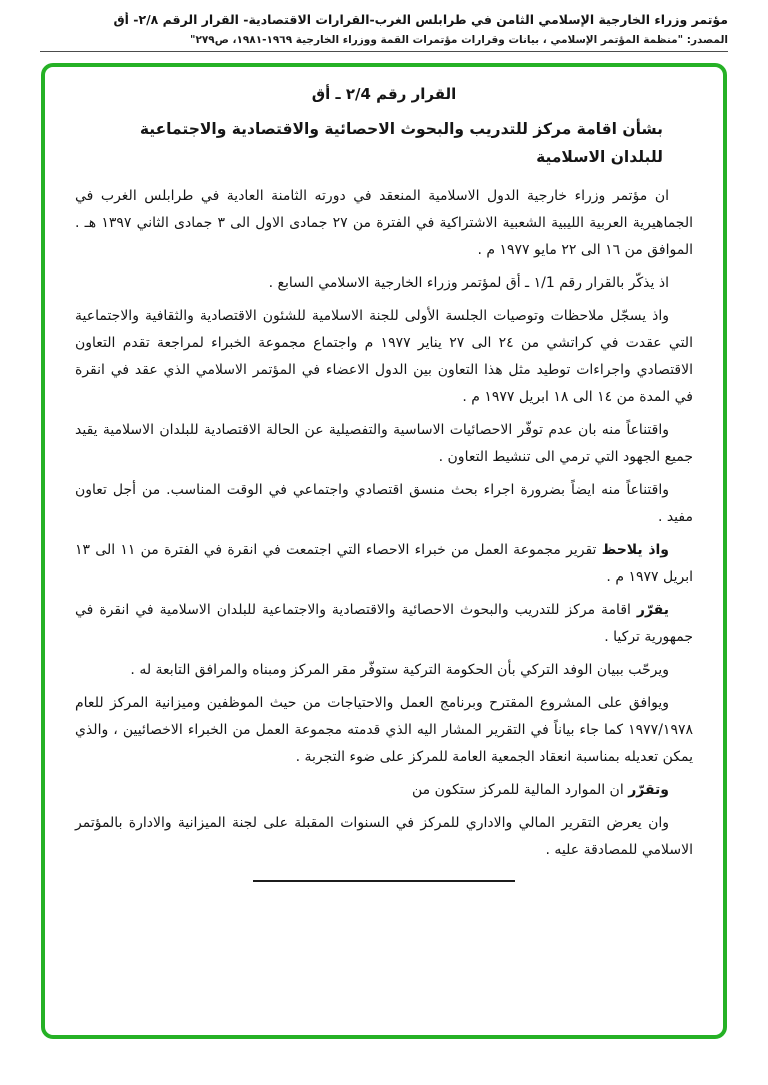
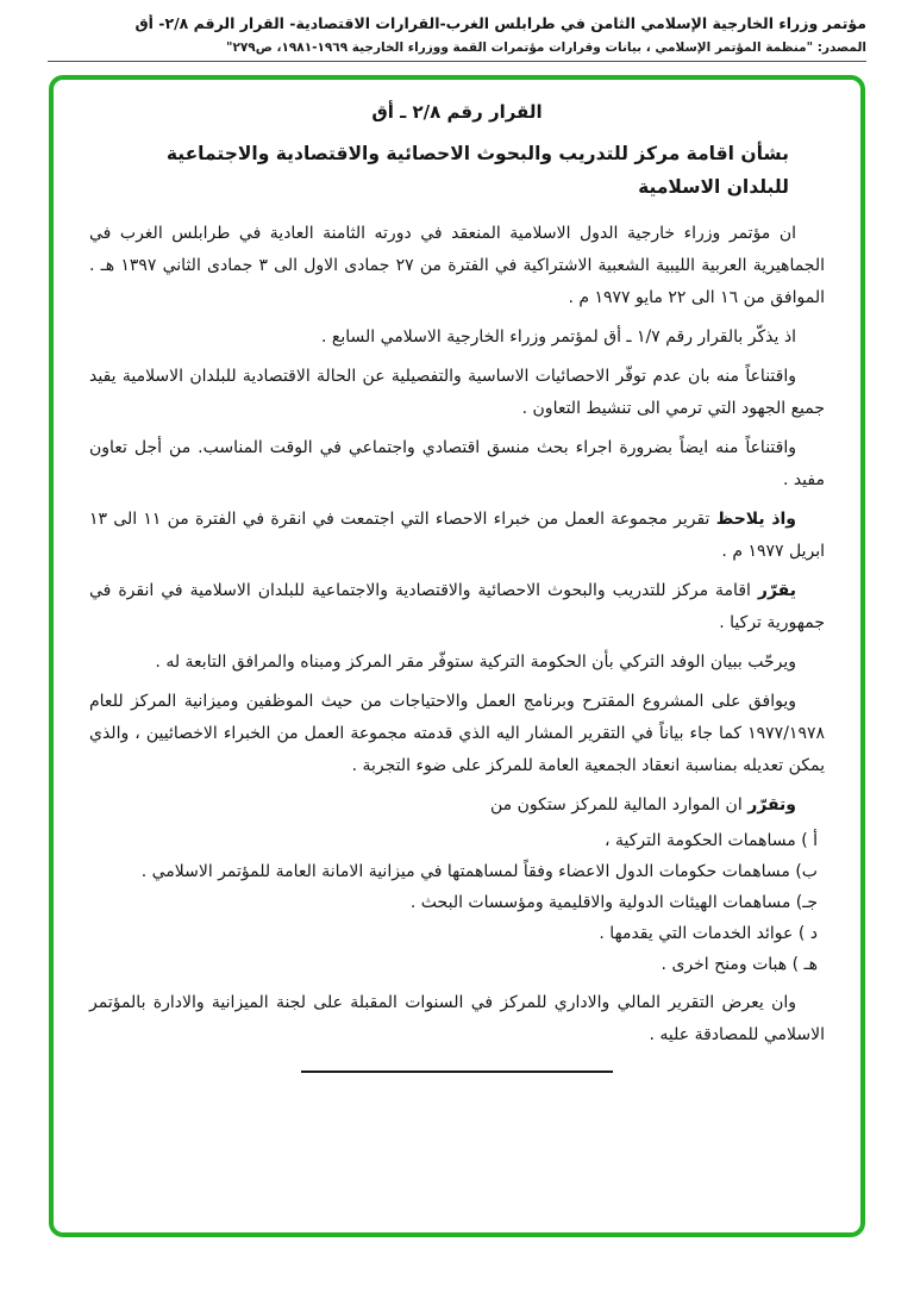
  مؤتمر وزراء الخارجية الإسلامي الثامن في طرابلس الغرب-القرارات الاقتصادية- القرار الرقم ٢/٨- أق
  المصدر: "منظمة المؤتمر الإسلامي ، بيانات وقرارات مؤتمرات القمة ووزراء الخارجية ١٩٦٩-١٩٨١، ص٢٧٩"
- القرار رقم ٢/4 ـ أق
+ القرار رقم ٢/٨ ـ أق
  بشأن اقامة مركز للتدريب والبحوث الاحصائية والاقتصادية والاجتماعية
  للبلدان الاسلامية
  ان مؤتمر وزراء خارجية الدول الاسلامية المنعقد في دورته الثامنة العادية في طرابلس الغرب في الجماهيرية العربية الليبية الشعبية الاشتراكية في الفترة من ٢٧ جمادى الاول الى ٣ جمادى الثاني ١٣٩٧ هـ . الموافق من ١٦ الى ٢٢ مايو ١٩٧٧ م .
- اذ يذكّر بالقرار رقم ١/1 ـ أق لمؤتمر وزراء الخارجية الاسلامي السابع .
+ اذ يذكّر بالقرار رقم ١/٧ ـ أق لمؤتمر وزراء الخارجية الاسلامي السابع .
- واذ يسجّل ملاحظات وتوصيات الجلسة الأولى للجنة الاسلامية للشئون الاقتصادية والثقافية والاجتماعية التي عقدت في كراتشي من ٢٤ الى ٢٧ يناير ١٩٧٧ م واجتماع مجموعة الخبراء لمراجعة تقدم التعاون الاقتصادي واجراءات توطيد مثل هذا التعاون بين الدول الاعضاء في المؤتمر الاسلامي الذي عقد في انقرة في المدة من ١٤ الى ١٨ ابريل ١٩٧٧ م .
  واقتناعاً منه بان عدم توفّر الاحصائيات الاساسية والتفصيلية عن الحالة الاقتصادية للبلدان الاسلامية يقيد جميع الجهود التي ترمي الى تنشيط التعاون .
  واقتناعاً منه ايضاً بضرورة اجراء بحث منسق اقتصادي واجتماعي في الوقت المناسب. من أجل تعاون مفيد .
  واذ يلاحظ تقرير مجموعة العمل من خبراء الاحصاء التي اجتمعت في انقرة في الفترة من ١١ الى ١٣ ابريل ١٩٧٧ م .
  يقرّر اقامة مركز للتدريب والبحوث الاحصائية والاقتصادية والاجتماعية للبلدان الاسلامية في انقرة في جمهورية تركيا .
  ويرحّب ببيان الوفد التركي بأن الحكومة التركية ستوفّر مقر المركز ومبناه والمرافق التابعة له .
  ويوافق على المشروع المقترح وبرنامج العمل والاحتياجات من حيث الموظفين وميزانية المركز للعام ١٩٧٧/١٩٧٨ كما جاء بياناً في التقرير المشار اليه الذي قدمته مجموعة العمل من الخبراء الاخصائيين ، والذي يمكن تعديله بمناسبة انعقاد الجمعية العامة للمركز على ضوء التجربة .
  وتقرّر ان الموارد المالية للمركز ستكون من
+ أ ) مساهمات الحكومة التركية ،
+ ب) مساهمات حكومات الدول الاعضاء وفقاً لمساهمتها في ميزانية الامانة العامة للمؤتمر الاسلامي .
+ جـ) مساهمات الهيئات الدولية والاقليمية ومؤسسات البحث .
+ د ) عوائد الخدمات التي يقدمها .
+ هـ ) هبات ومنح اخرى .
  وان يعرض التقرير المالي والاداري للمركز في السنوات المقبلة على لجنة الميزانية والادارة بالمؤتمر الاسلامي للمصادقة عليه .
